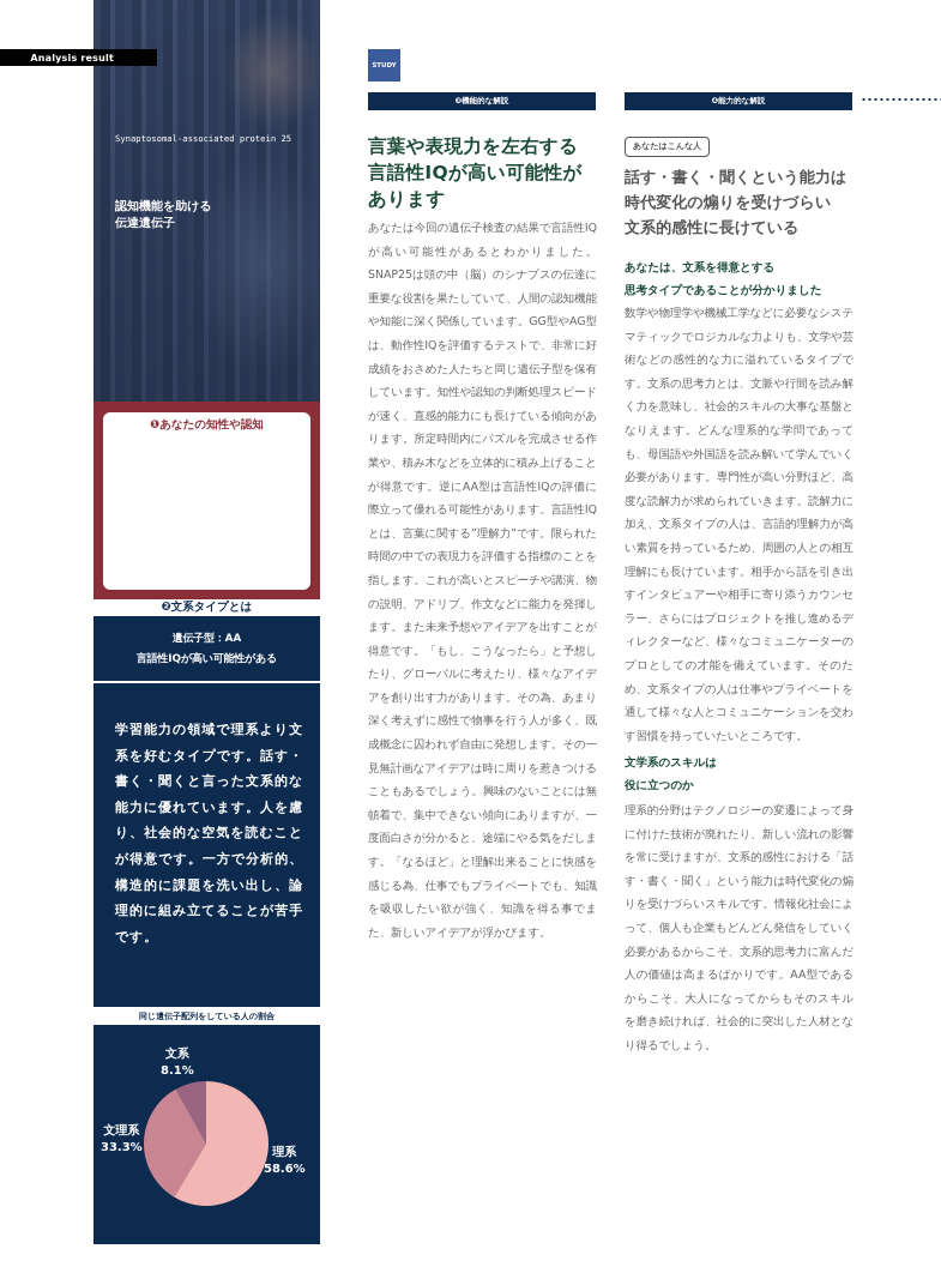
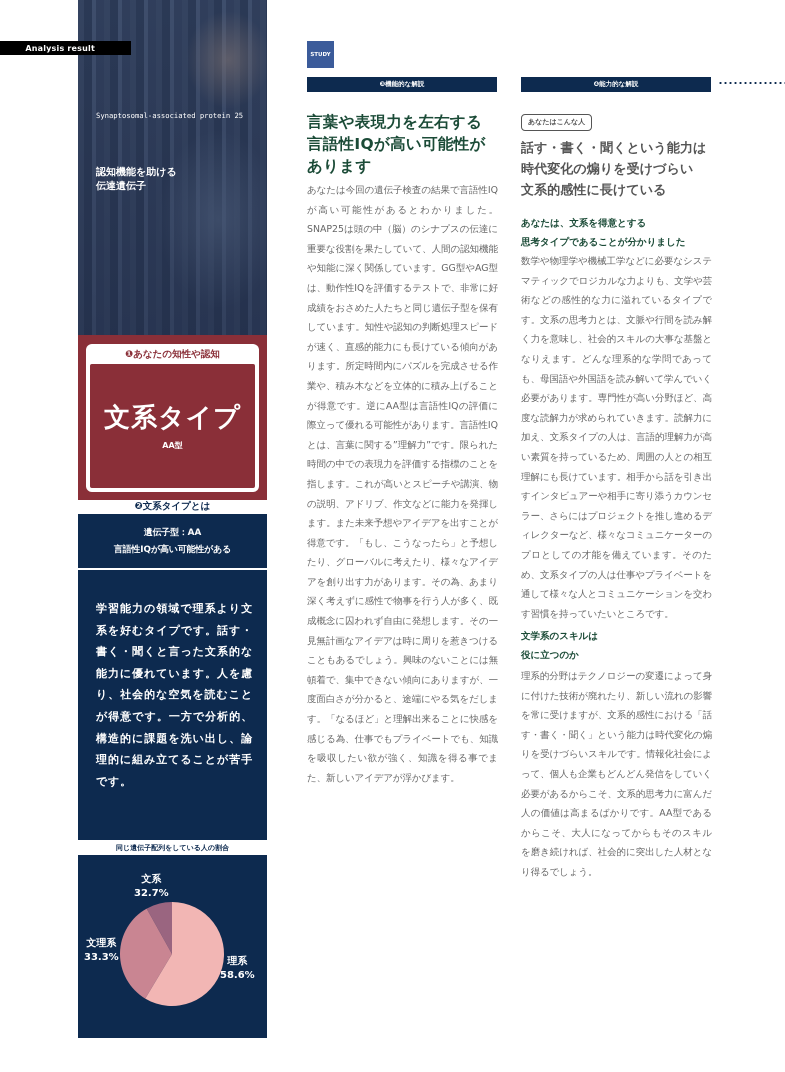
  Analysis result
  Synaptosomal-associated protein 25
  認知機能を助ける
  伝達遺伝子
  ❶あなたの知性や認知
+ 文系タイプ
+ AA型
  ❷文系タイプとは
  遺伝子型：AA
  言語性IQが高い可能性がある
  学習能力の領域で理系より文系を好むタイプです。話す・書く・聞くと言った文系的な能力に優れています。人を慮り、社会的な空気を読むことが得意です。一方で分析的、構造的に課題を洗い出し、論理的に組み立てることが苦手です。
  同じ遺伝子配列をしている人の割合
  文系
- 8.1%
+ 32.7%
  文理系
  33.3%
  理系
  58.6%
  ❸機能的な解説
  ❹能力的な解説
  言葉や表現力を左右する
  言語性IQが高い可能性が
  あります
  あなたは今回の遺伝子検査の結果で言語性IQが高い可能性があるとわかりました。SNAP25は頭の中（脳）のシナプスの伝達に重要な役割を果たしていて、人間の認知機能や知能に深く関係しています。GG型やAG型は、動作性IQを評価するテストで、非常に好成績をおさめた人たちと同じ遺伝子型を保有しています。知性や認知の判断処理スピードが速く、直感的能力にも長けている傾向があります。所定時間内にパズルを完成させる作業や、積み木などを立体的に積み上げることが得意です。逆にAA型は言語性IQの評価に際立って優れる可能性があります。言語性IQとは、言葉に関する”理解力”です。限られた時間の中での表現力を評価する指標のことを指します。これが高いとスピーチや講演、物の説明、アドリブ、作文などに能力を発揮します。また未来予想やアイデアを出すことが得意です。「もし、こうなったら」と予想したり、グローバルに考えたり、様々なアイデアを創り出す力があります。その為、あまり深く考えずに感性で物事を行う人が多く、既成概念に囚われず自由に発想します。その一見無計画なアイデアは時に周りを惹きつけることもあるでしょう。興味のないことには無頓着で、集中できない傾向にありますが、一度面白さが分かると、途端にやる気をだします。「なるほど」と理解出来ることに快感を感じる為、仕事でもプライベートでも、知識を吸収したい欲が強く、知識を得る事でまた、新しいアイデアが浮かびます。
  あなたはこんな人
  話す・書く・聞くという能力は
  時代変化の煽りを受けづらい
  文系的感性に長けている
  あなたは、文系を得意とする
  思考タイプであることが分かりました
  数学や物理学や機械工学などに必要なシステマティックでロジカルな力よりも、文学や芸術などの感性的な力に溢れているタイプです。文系の思考力とは、文脈や行間を読み解く力を意味し、社会的スキルの大事な基盤となりえます。どんな理系的な学問であっても、母国語や外国語を読み解いて学んでいく必要があります。専門性が高い分野ほど、高度な読解力が求められていきます。読解力に加え、文系タイプの人は、言語的理解力が高い素質を持っているため、周囲の人との相互理解にも長けています。相手から話を引き出すインタビュアーや相手に寄り添うカウンセラー、さらにはプロジェクトを推し進めるディレクターなど、様々なコミュニケーターのプロとしての才能を備えています。そのため、文系タイプの人は仕事やプライベートを通して様々な人とコミュニケーションを交わす習慣を持っていたいところです。
  文学系のスキルは
  役に立つのか
  理系的分野はテクノロジーの変遷によって身に付けた技術が廃れたり、新しい流れの影響を常に受けますが、文系的感性における「話す・書く・聞く」という能力は時代変化の煽りを受けづらいスキルです。情報化社会によって、個人も企業もどんどん発信をしていく必要があるからこそ、文系的思考力に富んだ人の価値は高まるばかりです。AA型であるからこそ、大人になってからもそのスキルを磨き続ければ、社会的に突出した人材となり得るでしょう。
